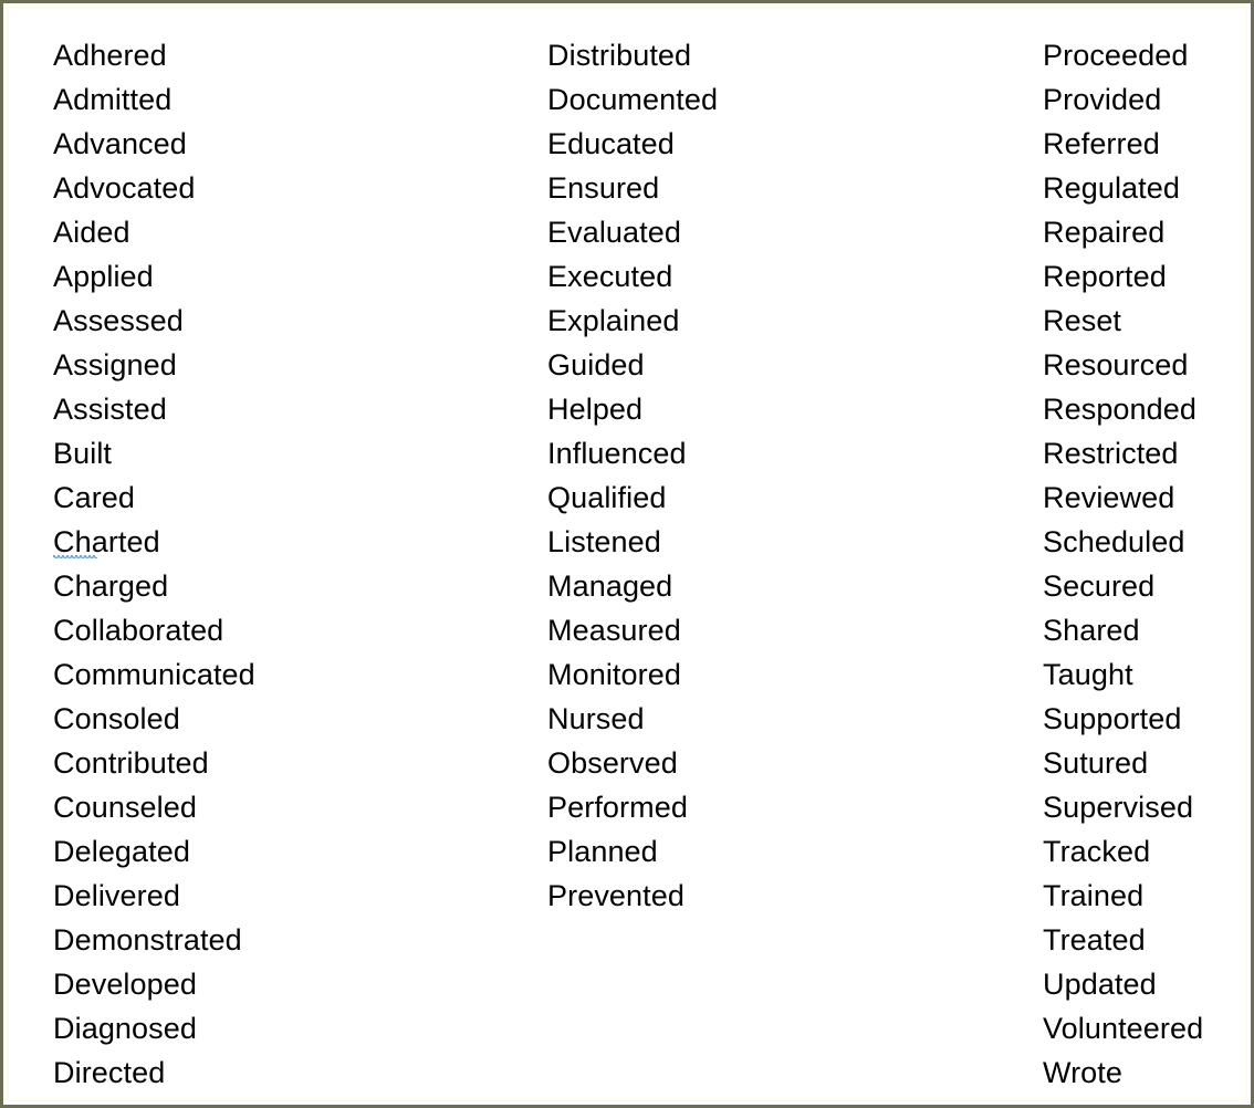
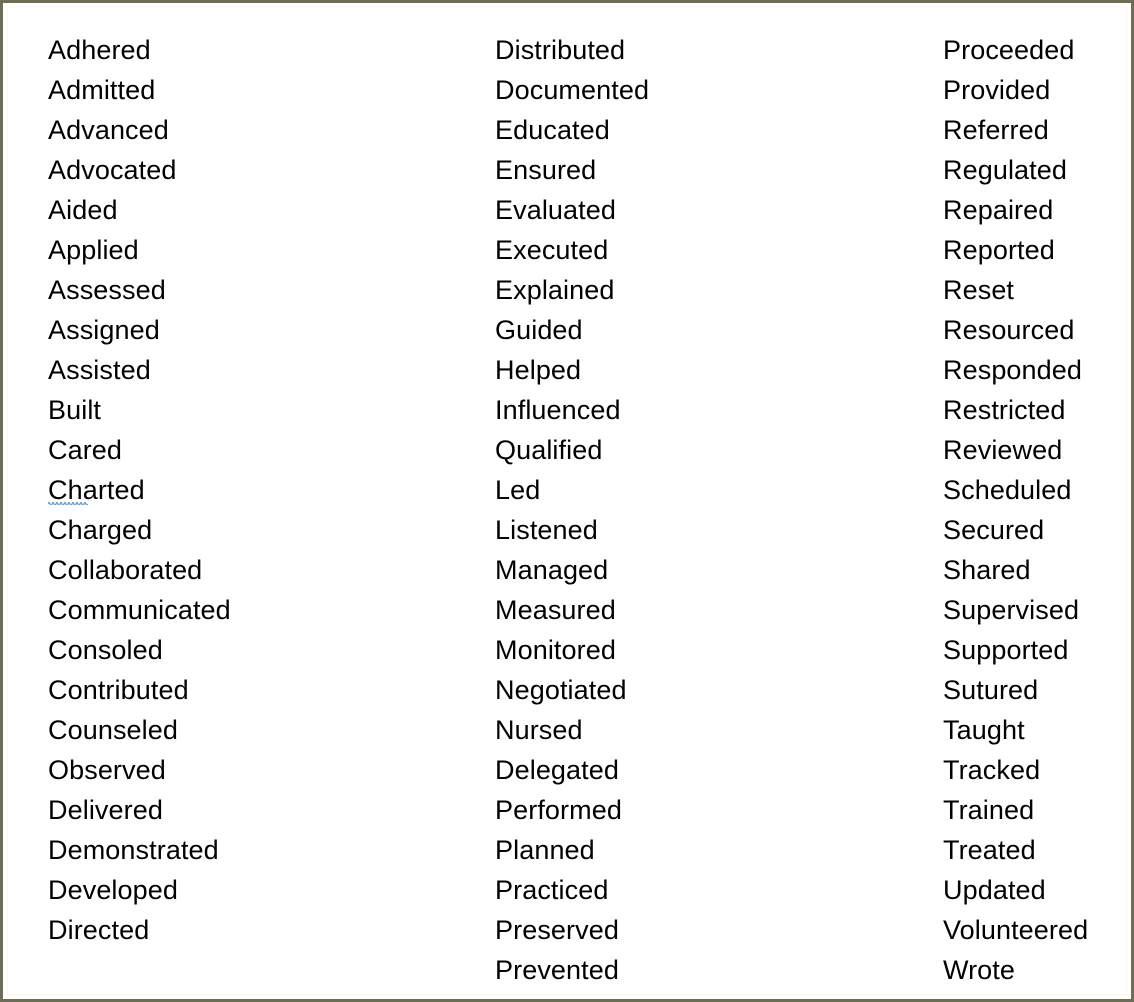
  Adhered
  Admitted
  Advanced
  Advocated
  Aided
  Applied
  Assessed
  Assigned
  Assisted
  Built
  Cared
  Charted
  Charged
  Collaborated
  Communicated
  Consoled
  Contributed
  Counseled
- Delegated
+ Observed
  Delivered
  Demonstrated
  Developed
- Diagnosed
  Directed
  Distributed
  Documented
  Educated
  Ensured
  Evaluated
  Executed
  Explained
  Guided
  Helped
  Influenced
  Qualified
+ Led
  Listened
  Managed
  Measured
  Monitored
+ Negotiated
  Nursed
- Observed
+ Delegated
  Performed
  Planned
+ Practiced
+ Preserved
  Prevented
  Proceeded
  Provided
  Referred
  Regulated
  Repaired
  Reported
  Reset
  Resourced
  Responded
  Restricted
  Reviewed
  Scheduled
  Secured
  Shared
- Taught
+ Supervised
  Supported
  Sutured
- Supervised
+ Taught
  Tracked
  Trained
  Treated
  Updated
  Volunteered
  Wrote
